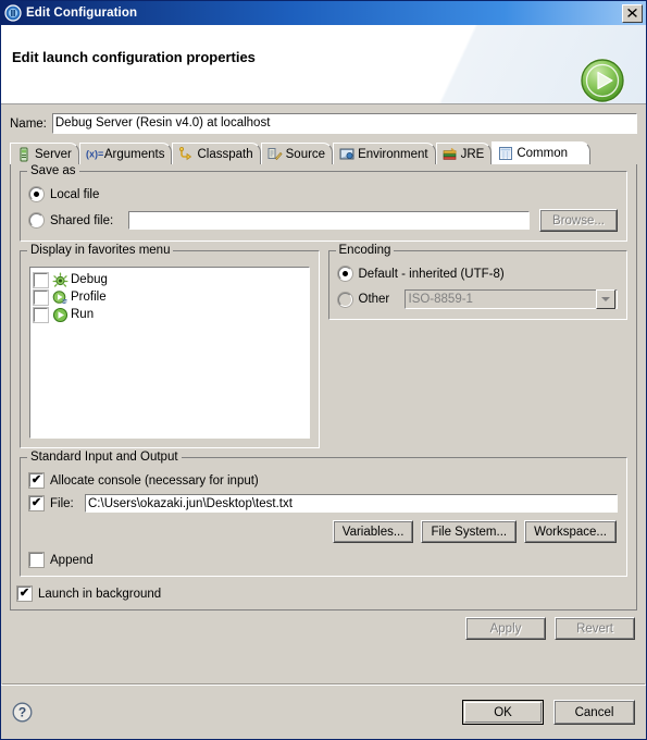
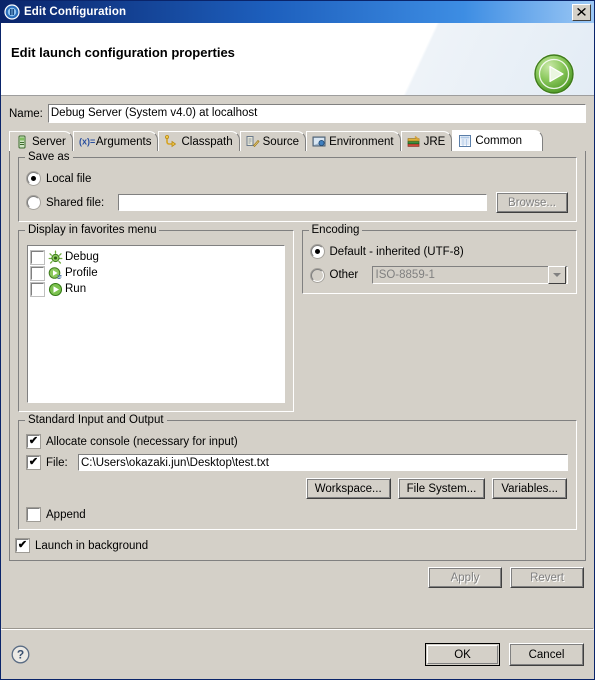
  Edit Configuration
  Edit launch configuration properties
  Name:
- Debug Server (Resin v4.0) at localhost
+ Debug Server (System v4.0) at localhost
  Server
  (x)=
  Arguments
  Classpath
  Source
  Environment
  JRE
  Common
  Save as
  Local file
  Shared file:
  Browse...
  Display in favorites menu
  Debug
  Profile
  Run
  Encoding
  Default - inherited (UTF-8)
  Other
  ISO-8859-1
  Standard Input and Output
  ✔
  Allocate console (necessary for input)
  ✔
  File:
  C:\Users\okazaki.jun\Desktop\test.txt
- Variables...
+ Workspace...
  File System...
- Workspace...
+ Variables...
  Append
  ✔
  Launch in background
  Apply
  Revert
  ?
  OK
  Cancel
